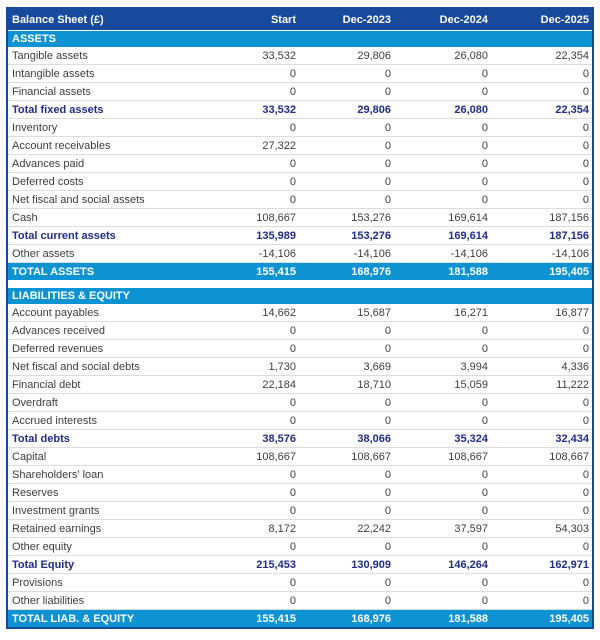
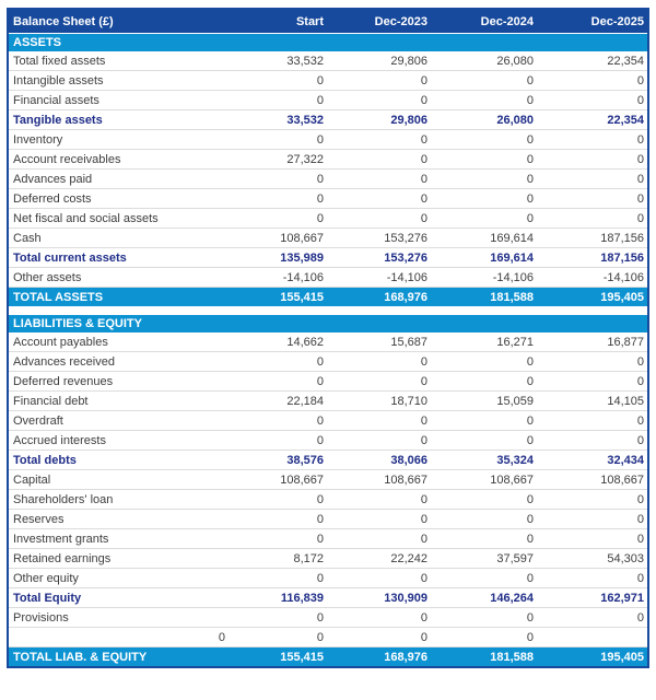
  Balance Sheet (£)
  Start
  Dec-2023
  Dec-2024
  Dec-2025
  ASSETS
- Tangible assets
+ Total fixed assets
  33,532
  29,806
  26,080
  22,354
  Intangible assets
  0
  0
  0
  0
  Financial assets
  0
  0
  0
  0
- Total fixed assets
+ Tangible assets
  33,532
  29,806
  26,080
  22,354
  Inventory
  0
  0
  0
  0
  Account receivables
  27,322
  0
  0
  0
  Advances paid
  0
  0
  0
  0
  Deferred costs
  0
  0
  0
  0
  Net fiscal and social assets
  0
  0
  0
  0
  Cash
  108,667
  153,276
  169,614
  187,156
  Total current assets
  135,989
  153,276
  169,614
  187,156
  Other assets
  -14,106
  -14,106
  -14,106
  -14,106
  TOTAL ASSETS
  155,415
  168,976
  181,588
  195,405
  LIABILITIES & EQUITY
  Account payables
  14,662
  15,687
  16,271
  16,877
  Advances received
  0
  0
  0
  0
  Deferred revenues
  0
  0
  0
  0
- Net fiscal and social debts
- 1,730
- 3,669
- 3,994
- 4,336
  Financial debt
  22,184
  18,710
  15,059
- 11,222
+ 14,105
  Overdraft
  0
  0
  0
  0
  Accrued interests
  0
  0
  0
  0
  Total debts
  38,576
  38,066
  35,324
  32,434
  Capital
  108,667
  108,667
  108,667
  108,667
  Shareholders' loan
  0
  0
  0
  0
  Reserves
  0
  0
  0
  0
  Investment grants
  0
  0
  0
  0
  Retained earnings
  8,172
  22,242
  37,597
  54,303
  Other equity
  0
  0
  0
  0
  Total Equity
- 215,453
+ 116,839
  130,909
  146,264
  162,971
  Provisions
  0
  0
  0
  0
- Other liabilities
  0
  0
  0
  0
  TOTAL LIAB. & EQUITY
  155,415
  168,976
  181,588
  195,405
